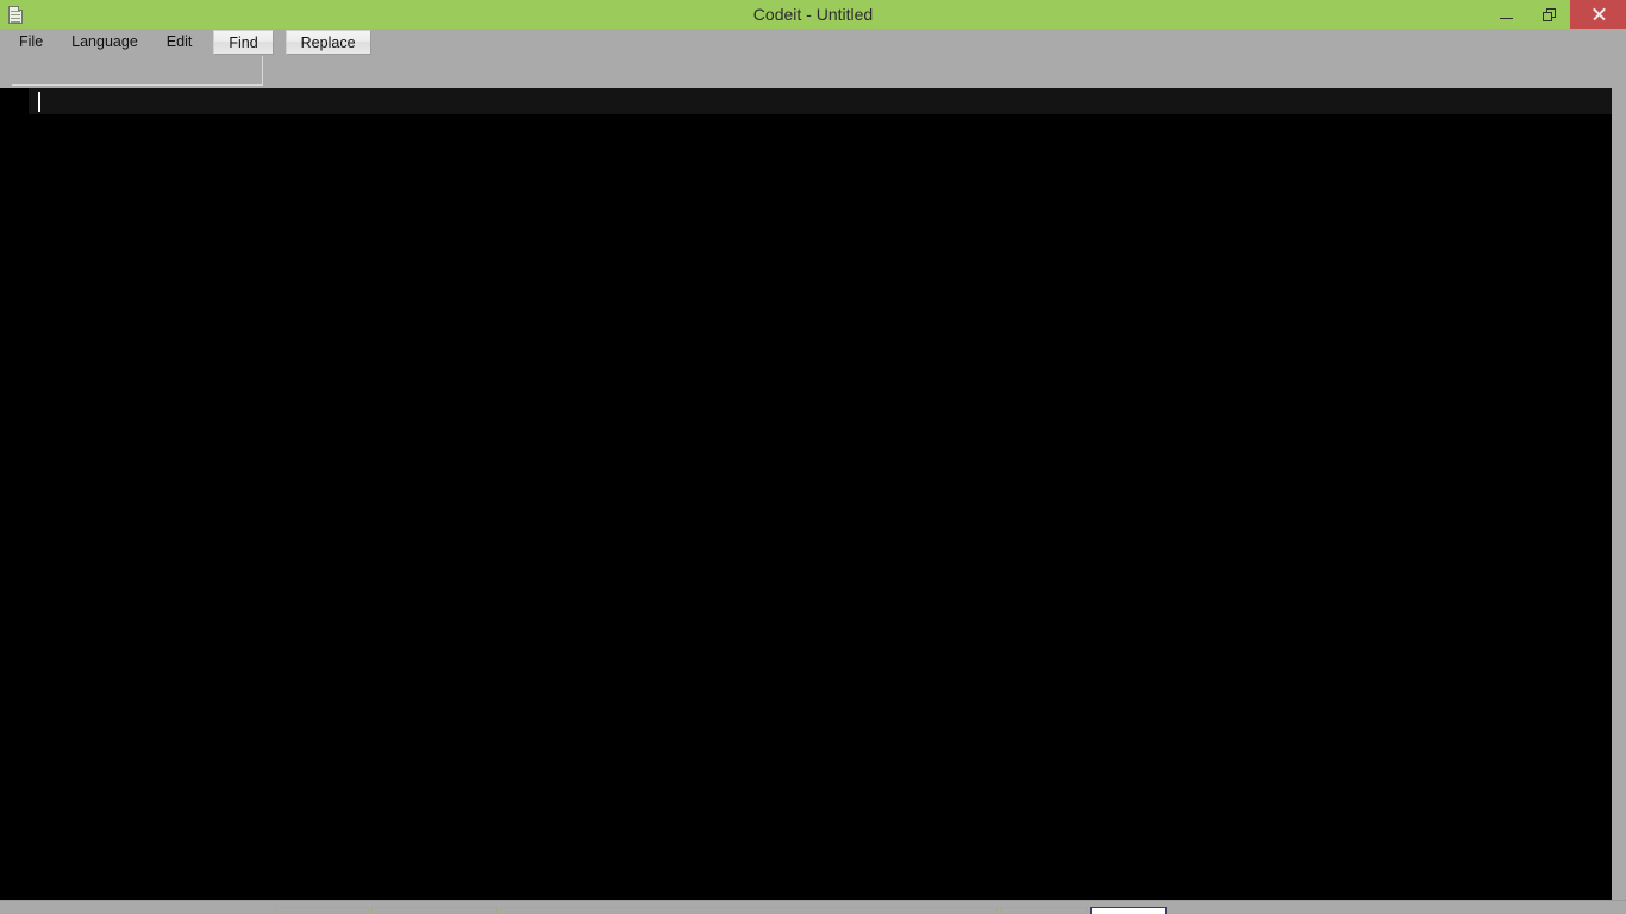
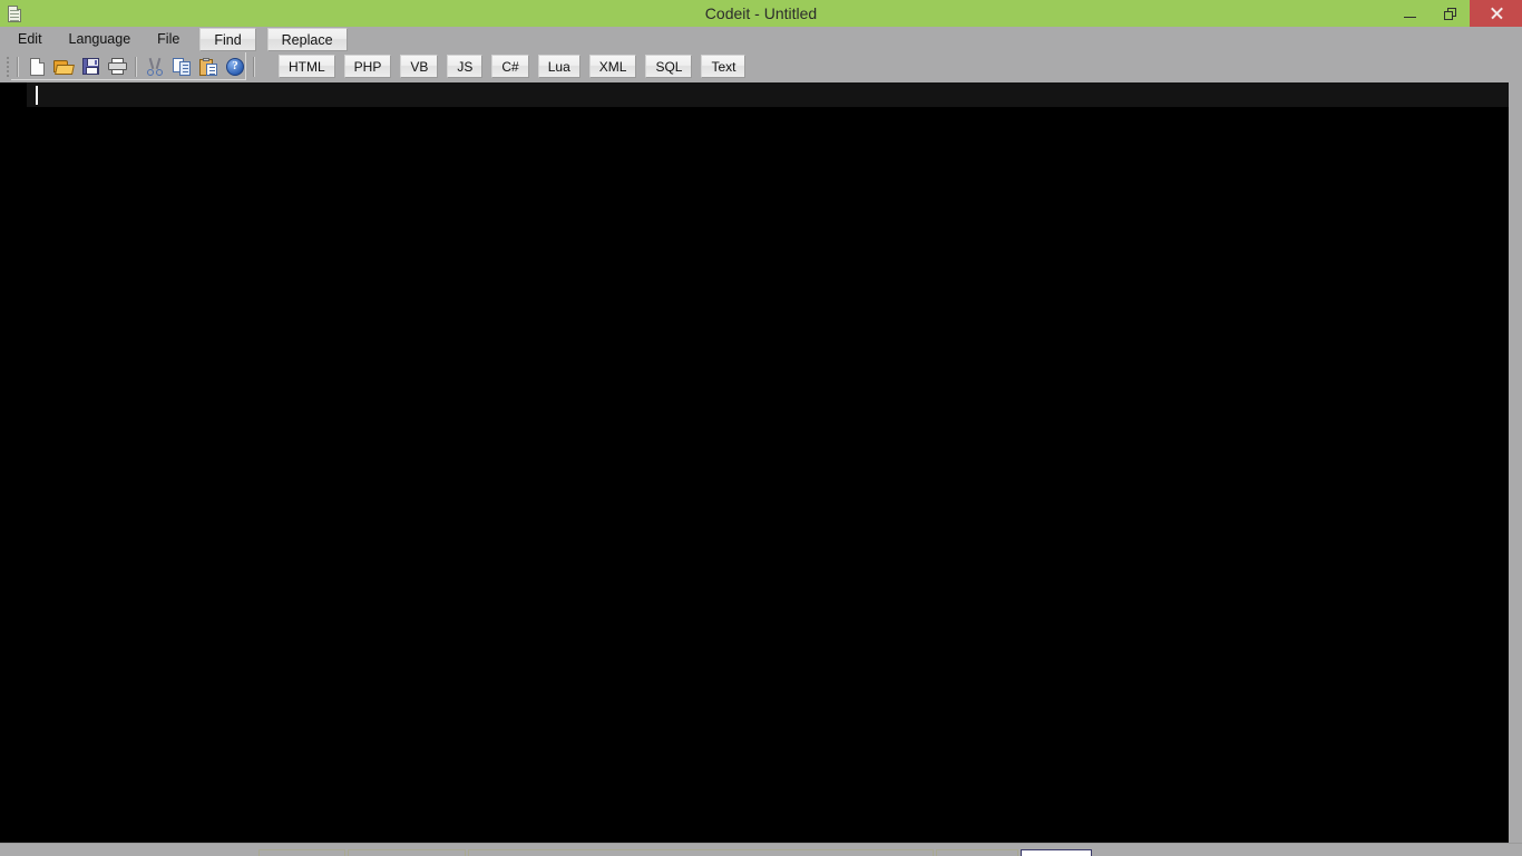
  Codeit - Untitled
- File
+ Edit
  Language
- Edit
+ File
  Find
  Replace
+ ?
+ HTML
+ PHP
+ VB
+ JS
+ C#
+ Lua
+ XML
+ SQL
+ Text
